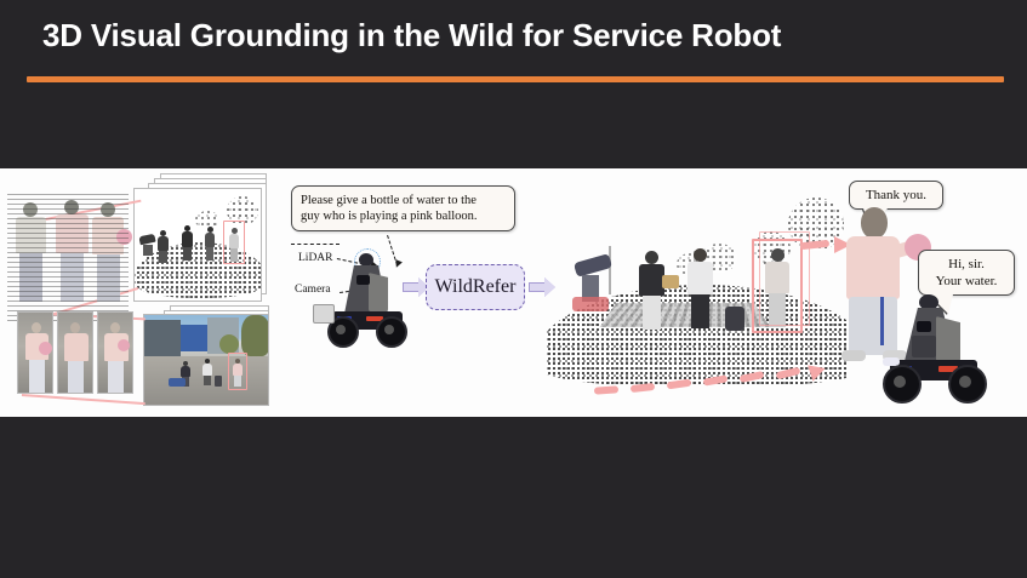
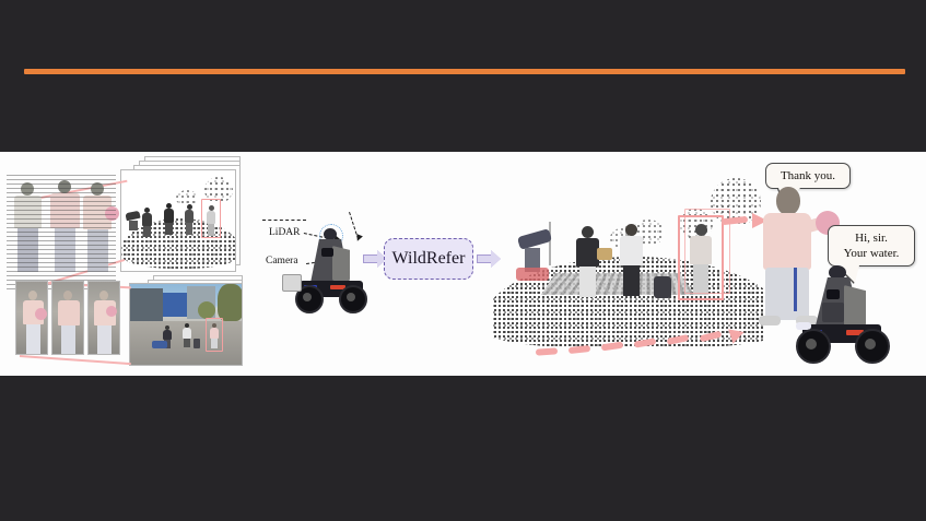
- 3D Visual Grounding in the Wild for Service Robot
- Please give a bottle of water to the
- guy who is playing a pink balloon.
  LiDAR
  Camera
  WildRefer
  Thank you.
  Hi, sir.
  Your water.
